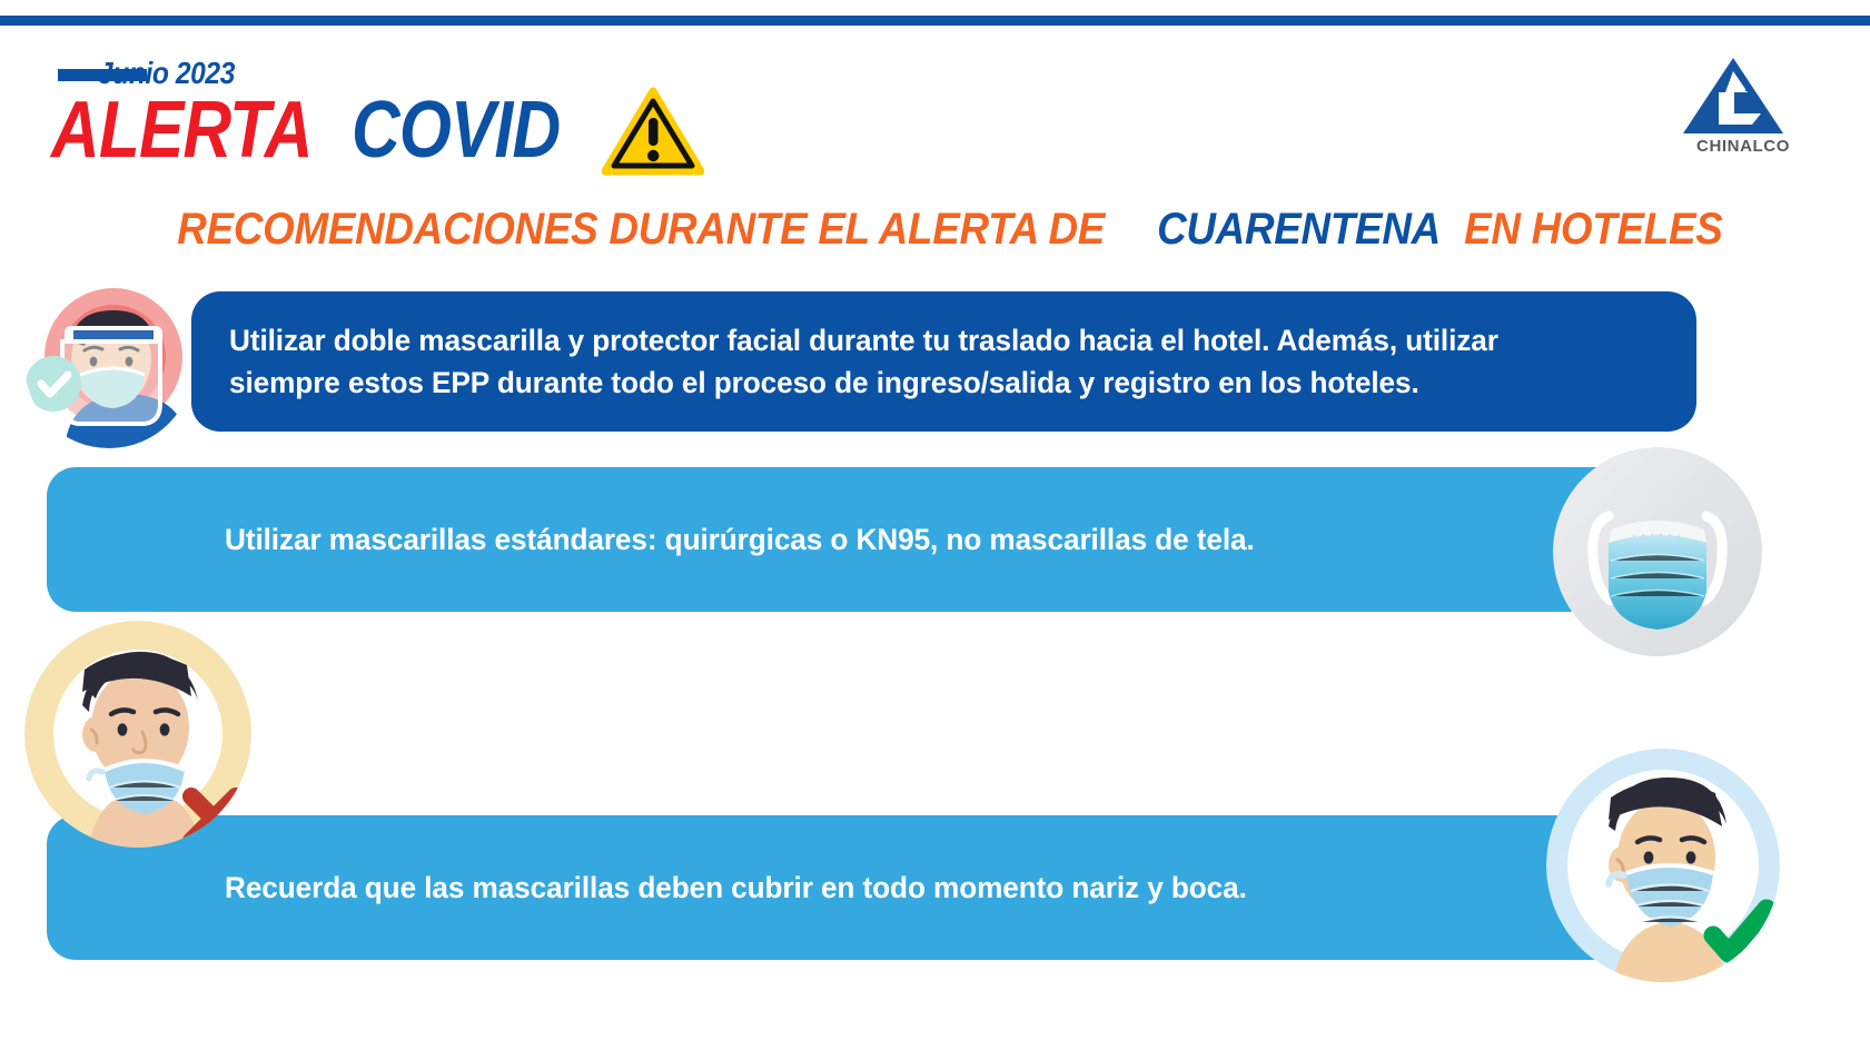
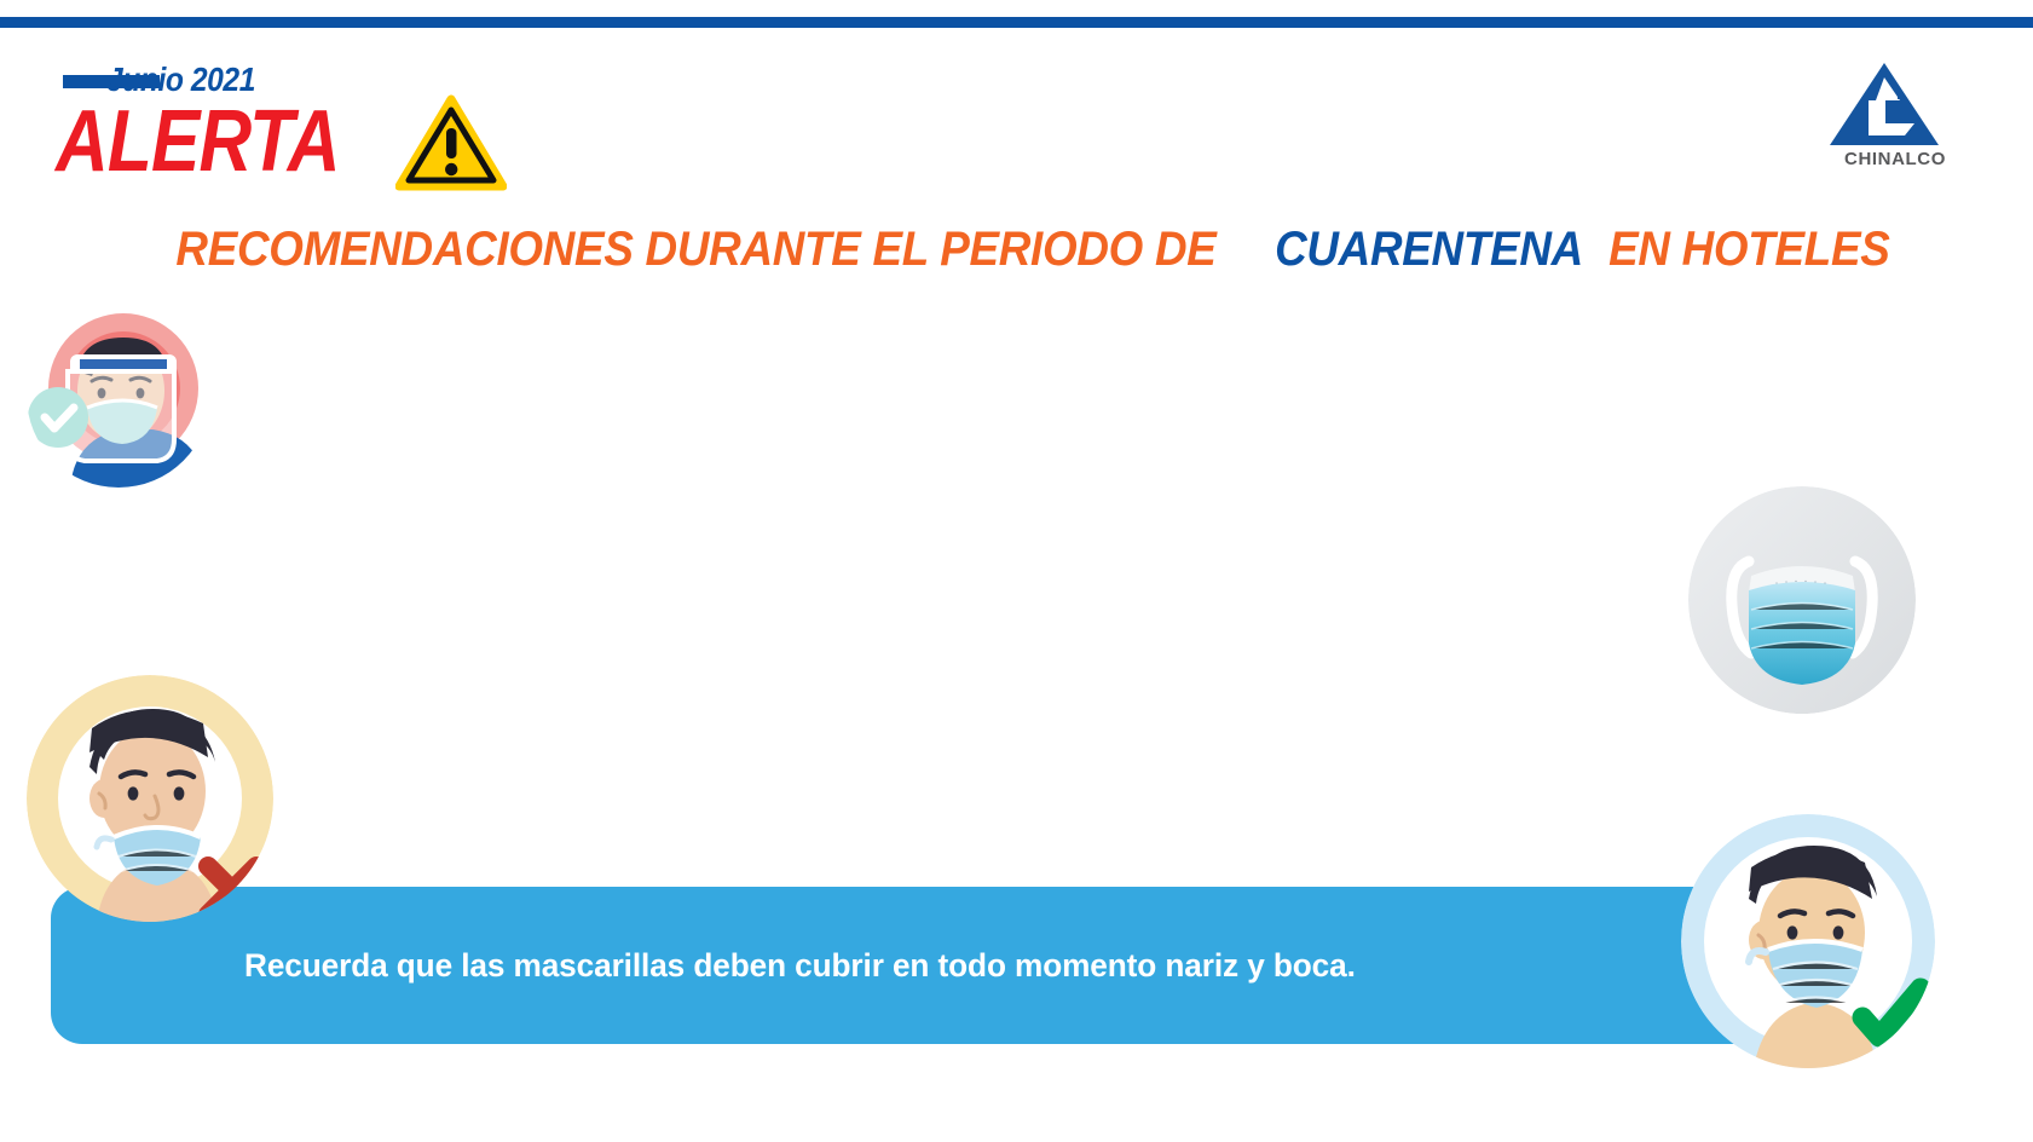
- Junio 2023
+ Junio 2021
  ALERTA
- COVID
  CHINALCO
- RECOMENDACIONES DURANTE EL ALERTA DE CUARENTENA EN HOTELES
+ RECOMENDACIONES DURANTE EL PERIODO DE CUARENTENA EN HOTELES
- Utilizar doble mascarilla y protector facial durante tu traslado hacia el hotel. Además, utilizar siempre estos EPP durante todo el proceso de ingreso/salida y registro en los hoteles.
- Utilizar mascarillas estándares: quirúrgicas o KN95, no mascarillas de tela.
  Recuerda que las mascarillas deben cubrir en todo momento nariz y boca.
